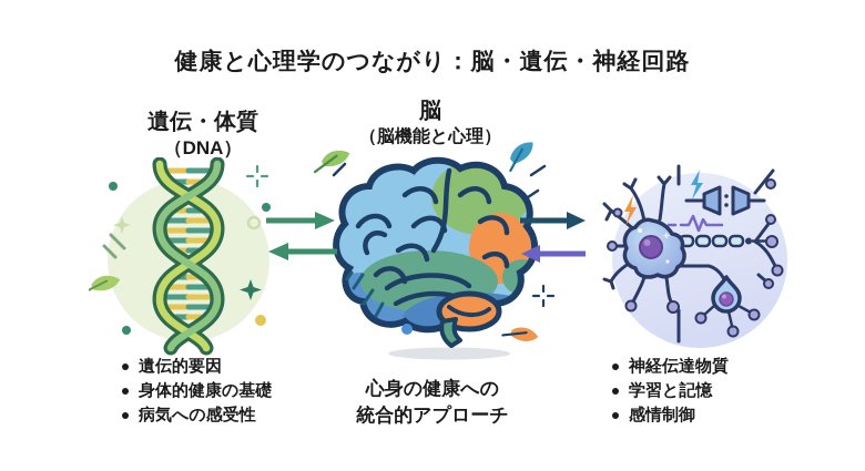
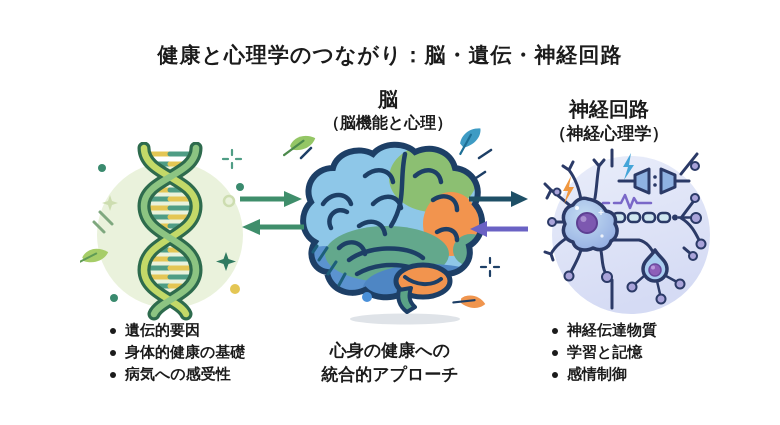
  健康と心理学のつながり：脳・遺伝・神経回路
- 遺伝・体質
- （DNA）
  脳
  （脳機能と心理）
+ 神経回路
+ （神経心理学）
  遺伝的要因
  身体的健康の基礎
  病気への感受性
  心身の健康への
  統合的アプローチ
  神経伝達物質
  学習と記憶
  感情制御
